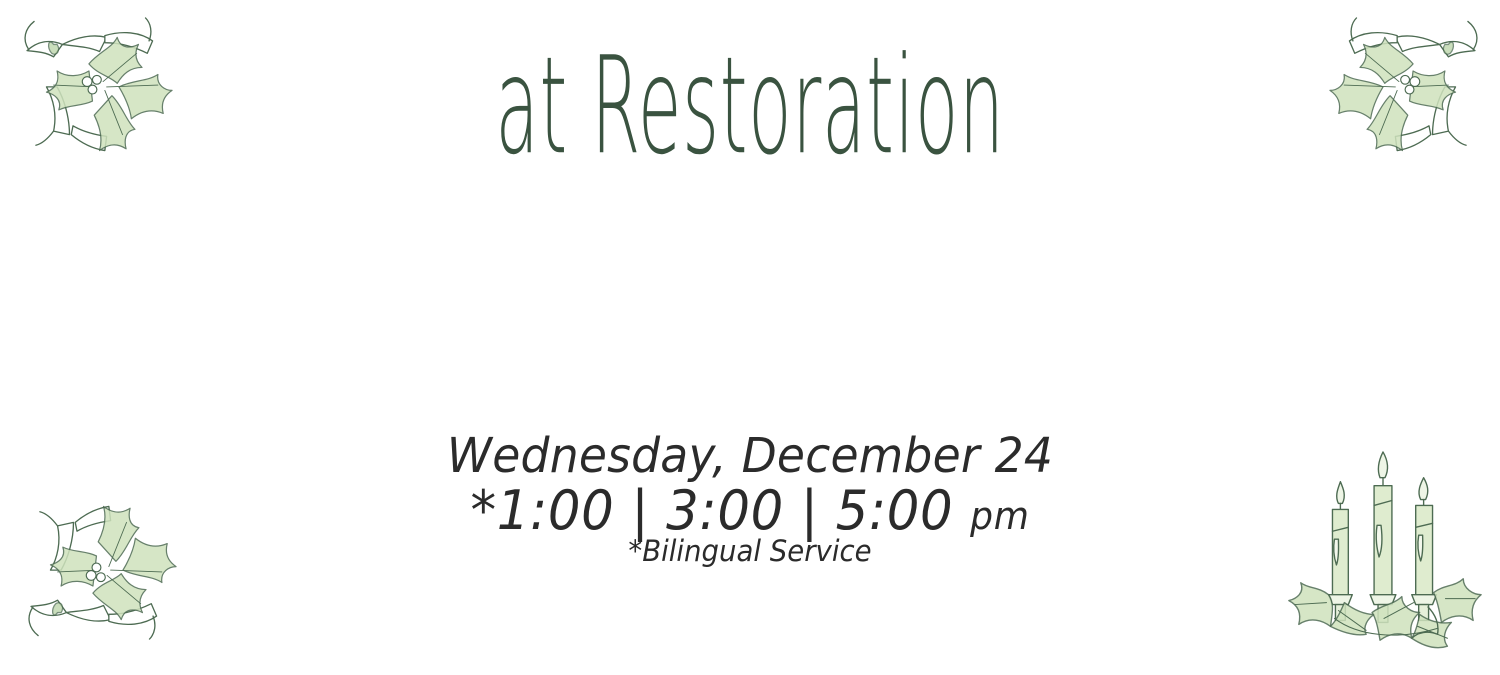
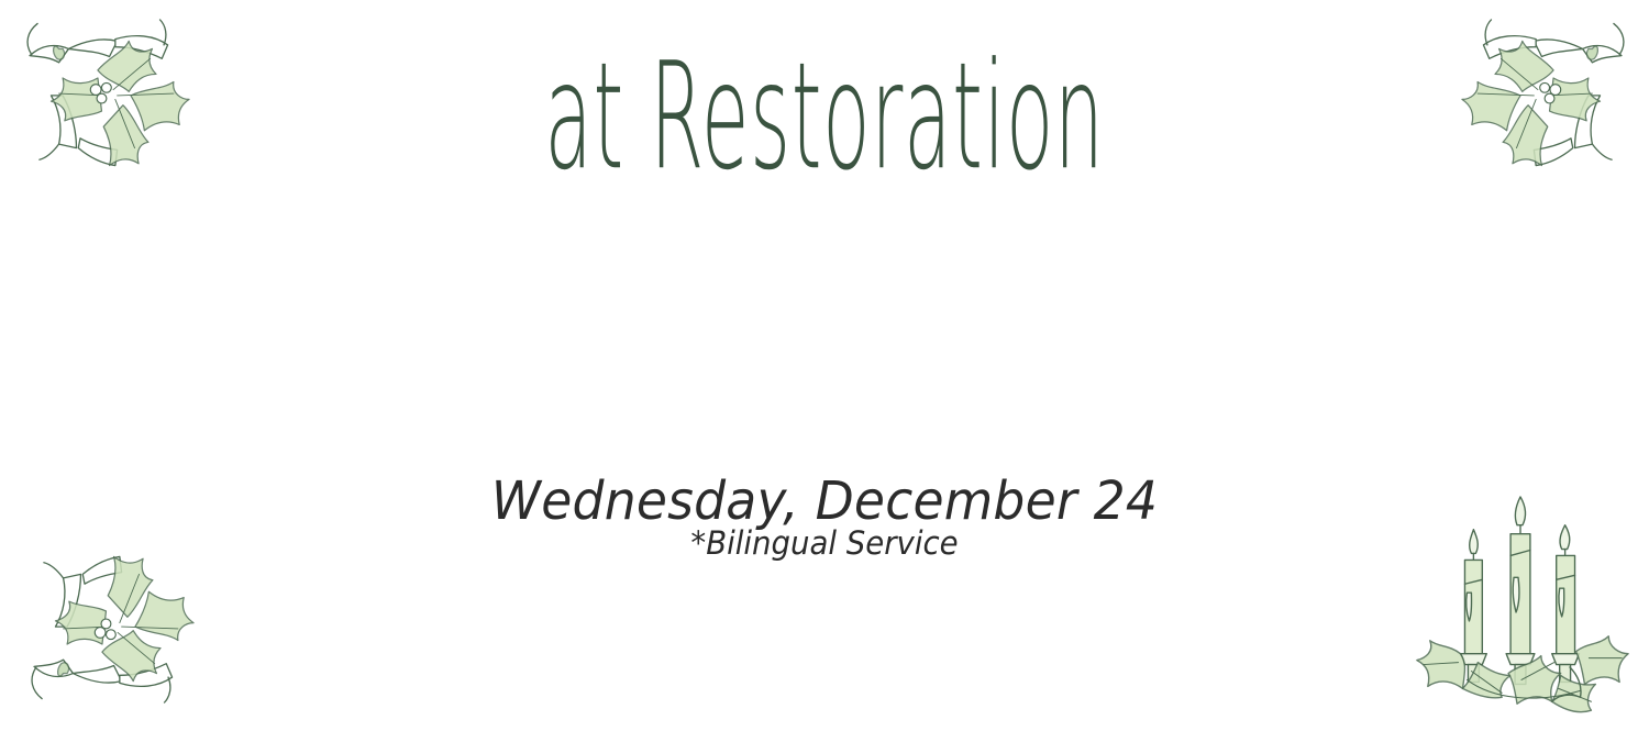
  at Restoration
  Wednesday, December 24
- *1:00 | 3:00 | 5:00 pm
  *Bilingual Service
